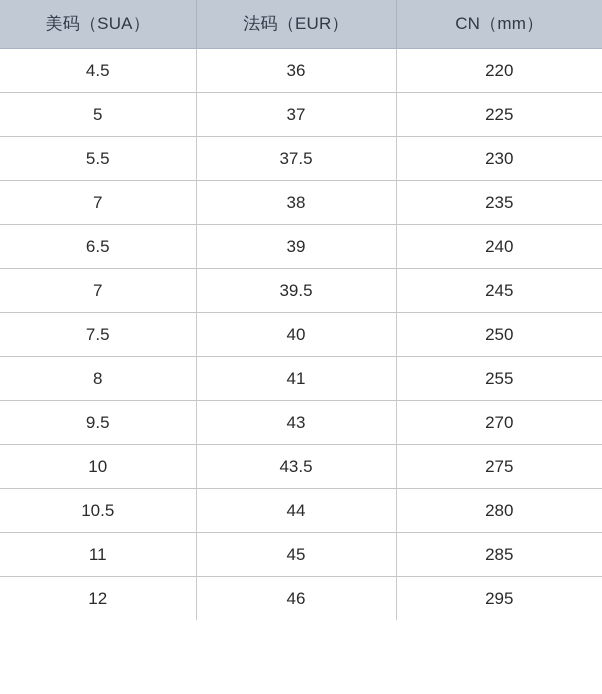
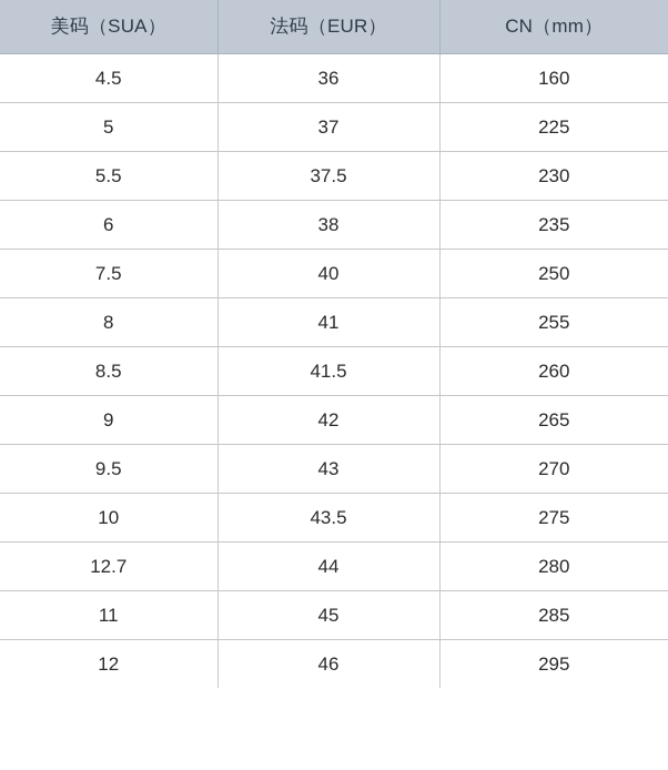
  美码（SUA）	法码（EUR）	CN（mm）
- 4.5	36	220
+ 4.5	36	160
  5	37	225
  5.5	37.5	230
- 7	38	235
+ 6	38	235
- 6.5	39	240
- 7	39.5	245
  7.5	40	250
  8	41	255
+ 8.5	41.5	260
+ 9	42	265
  9.5	43	270
  10	43.5	275
- 10.5	44	280
+ 12.7	44	280
  11	45	285
  12	46	295
